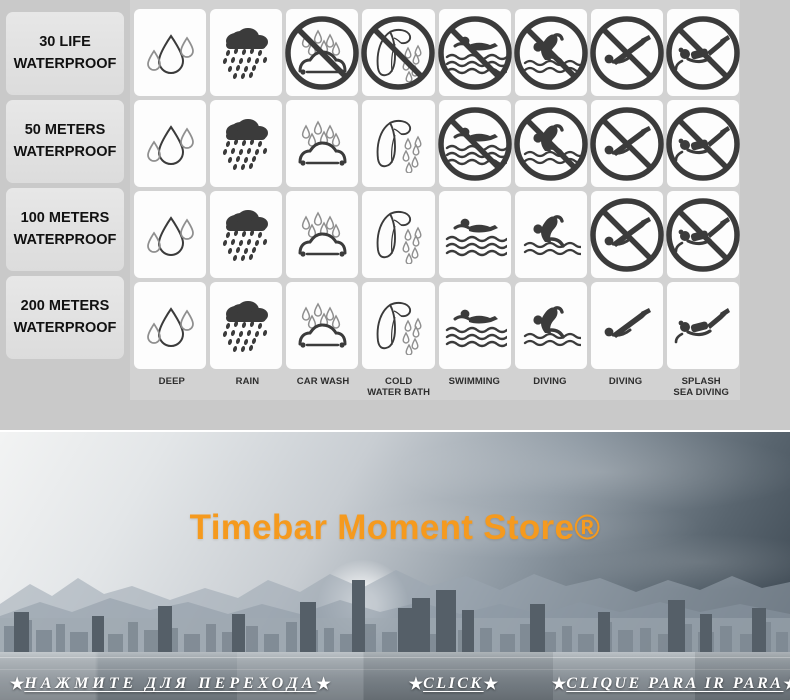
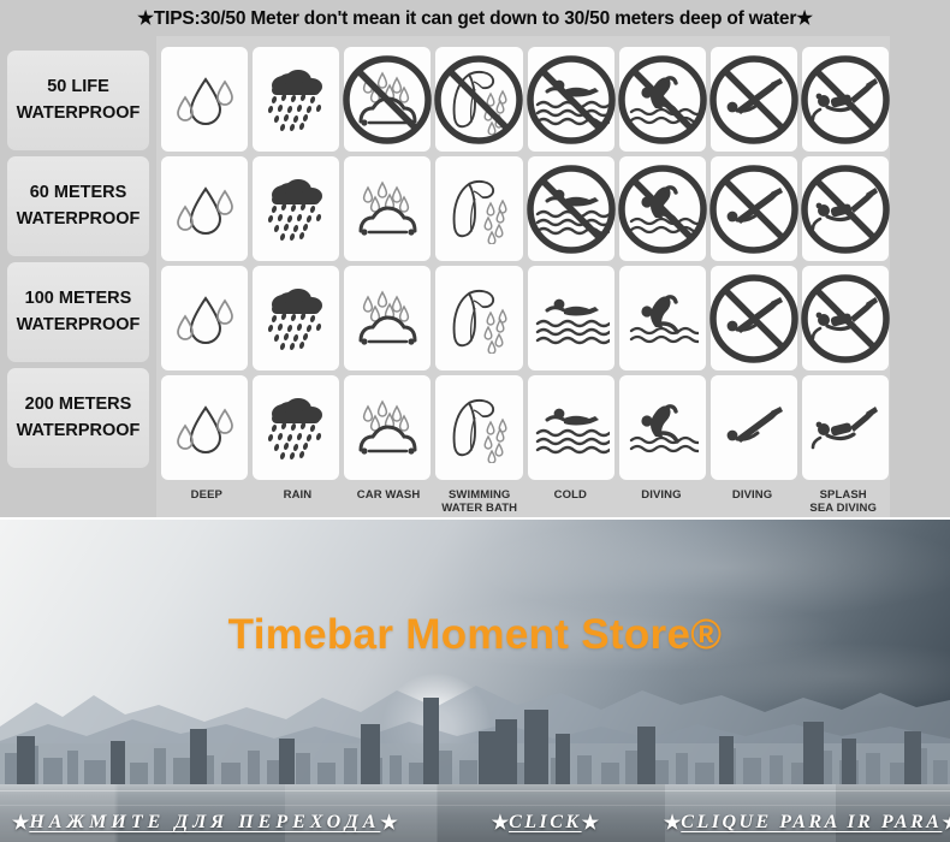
+ ★TIPS:30/50 Meter don't mean it can get down to 30/50 meters deep of water★
- 30 LIFE
+ 50 LIFE
  WATERPROOF
- 50 METERS
+ 60 METERS
  WATERPROOF
  100 METERS
  WATERPROOF
  200 METERS
  WATERPROOF
  DEEP
  RAIN
  CAR WASH
- COLD
+ SWIMMING
  WATER BATH
- SWIMMING
+ COLD
  DIVING
  DIVING
  SPLASH
  SEA DIVING
  Timebar Moment Store®
  ★
  НАЖМИТЕ ДЛЯ ПЕРЕХОДА
  ★
  ★
  CLICK
  ★
  ★
  CLIQUE PARA IR PARA
